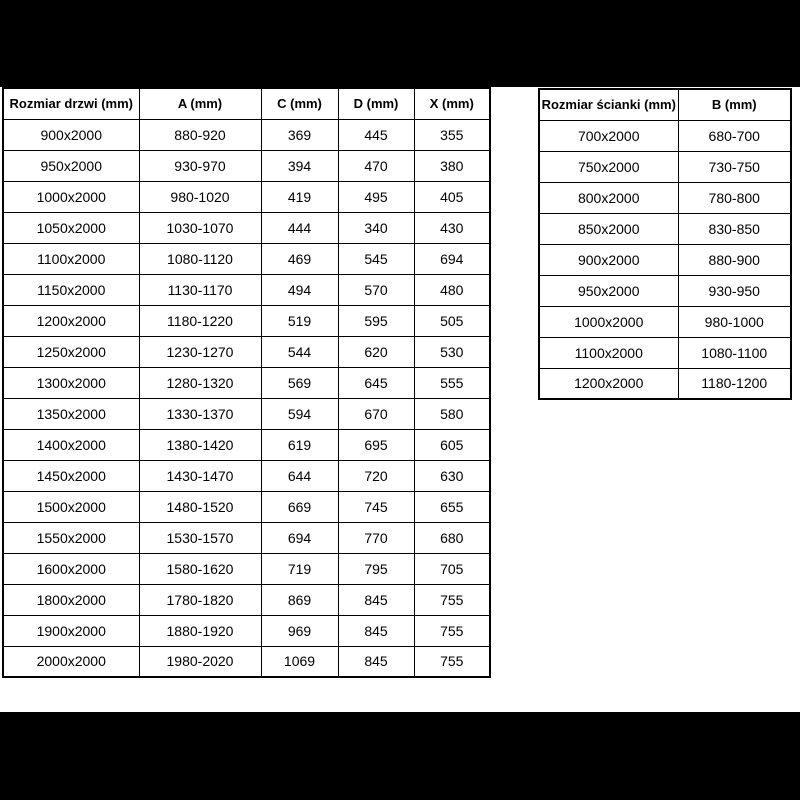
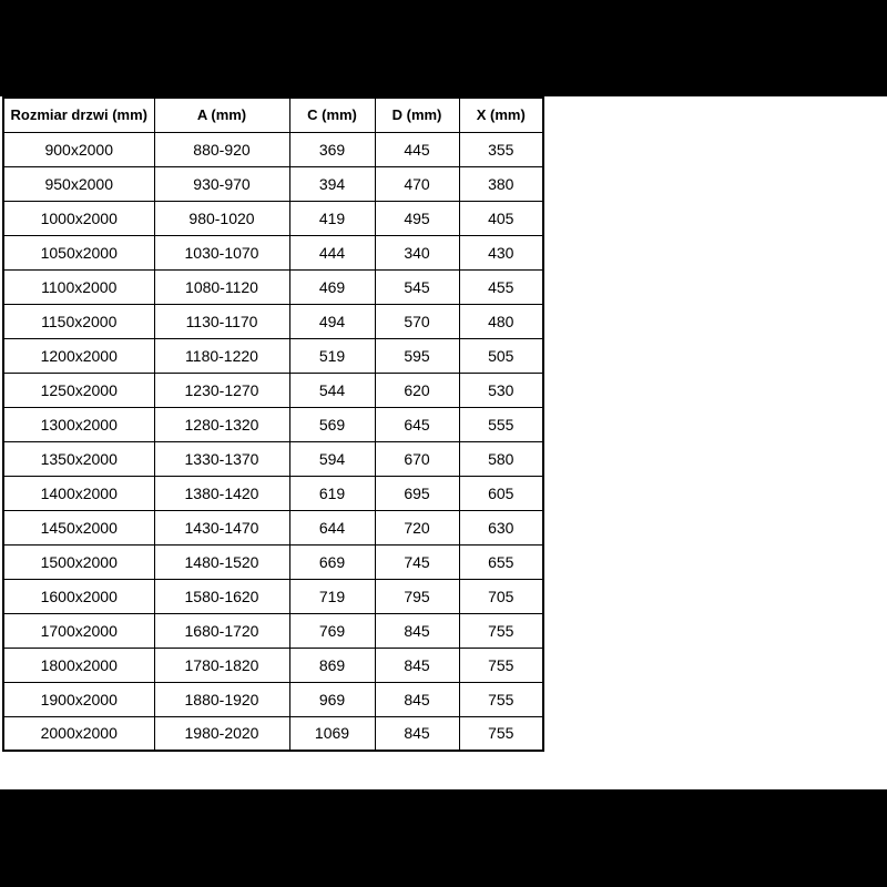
  Rozmiar drzwi (mm)	A (mm)	C (mm)	D (mm)	X (mm)
  900x2000	880-920	369	445	355
  950x2000	930-970	394	470	380
  1000x2000	980-1020	419	495	405
  1050x2000	1030-1070	444	340	430
- 1100x2000	1080-1120	469	545	694
+ 1100x2000	1080-1120	469	545	455
  1150x2000	1130-1170	494	570	480
  1200x2000	1180-1220	519	595	505
  1250x2000	1230-1270	544	620	530
  1300x2000	1280-1320	569	645	555
  1350x2000	1330-1370	594	670	580
  1400x2000	1380-1420	619	695	605
  1450x2000	1430-1470	644	720	630
  1500x2000	1480-1520	669	745	655
- 1550x2000	1530-1570	694	770	680
  1600x2000	1580-1620	719	795	705
+ 1700x2000	1680-1720	769	845	755
  1800x2000	1780-1820	869	845	755
  1900x2000	1880-1920	969	845	755
  2000x2000	1980-2020	1069	845	755
- Rozmiar ścianki (mm)	B (mm)
- 700x2000	680-700
- 750x2000	730-750
- 800x2000	780-800
- 850x2000	830-850
- 900x2000	880-900
- 950x2000	930-950
- 1000x2000	980-1000
- 1100x2000	1080-1100
- 1200x2000	1180-1200
